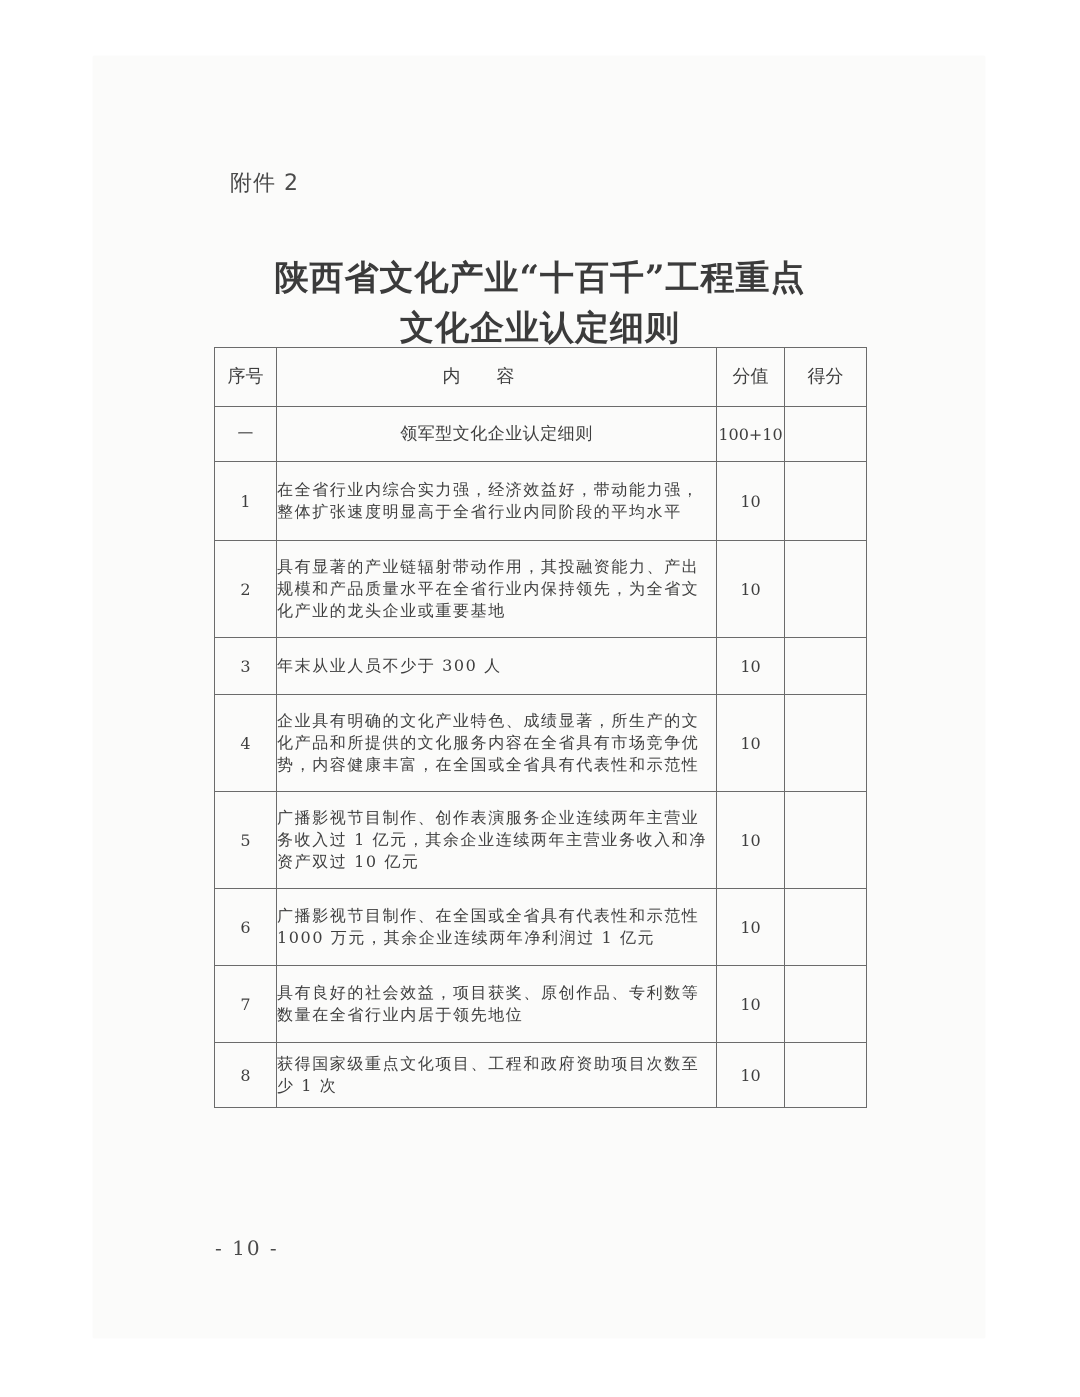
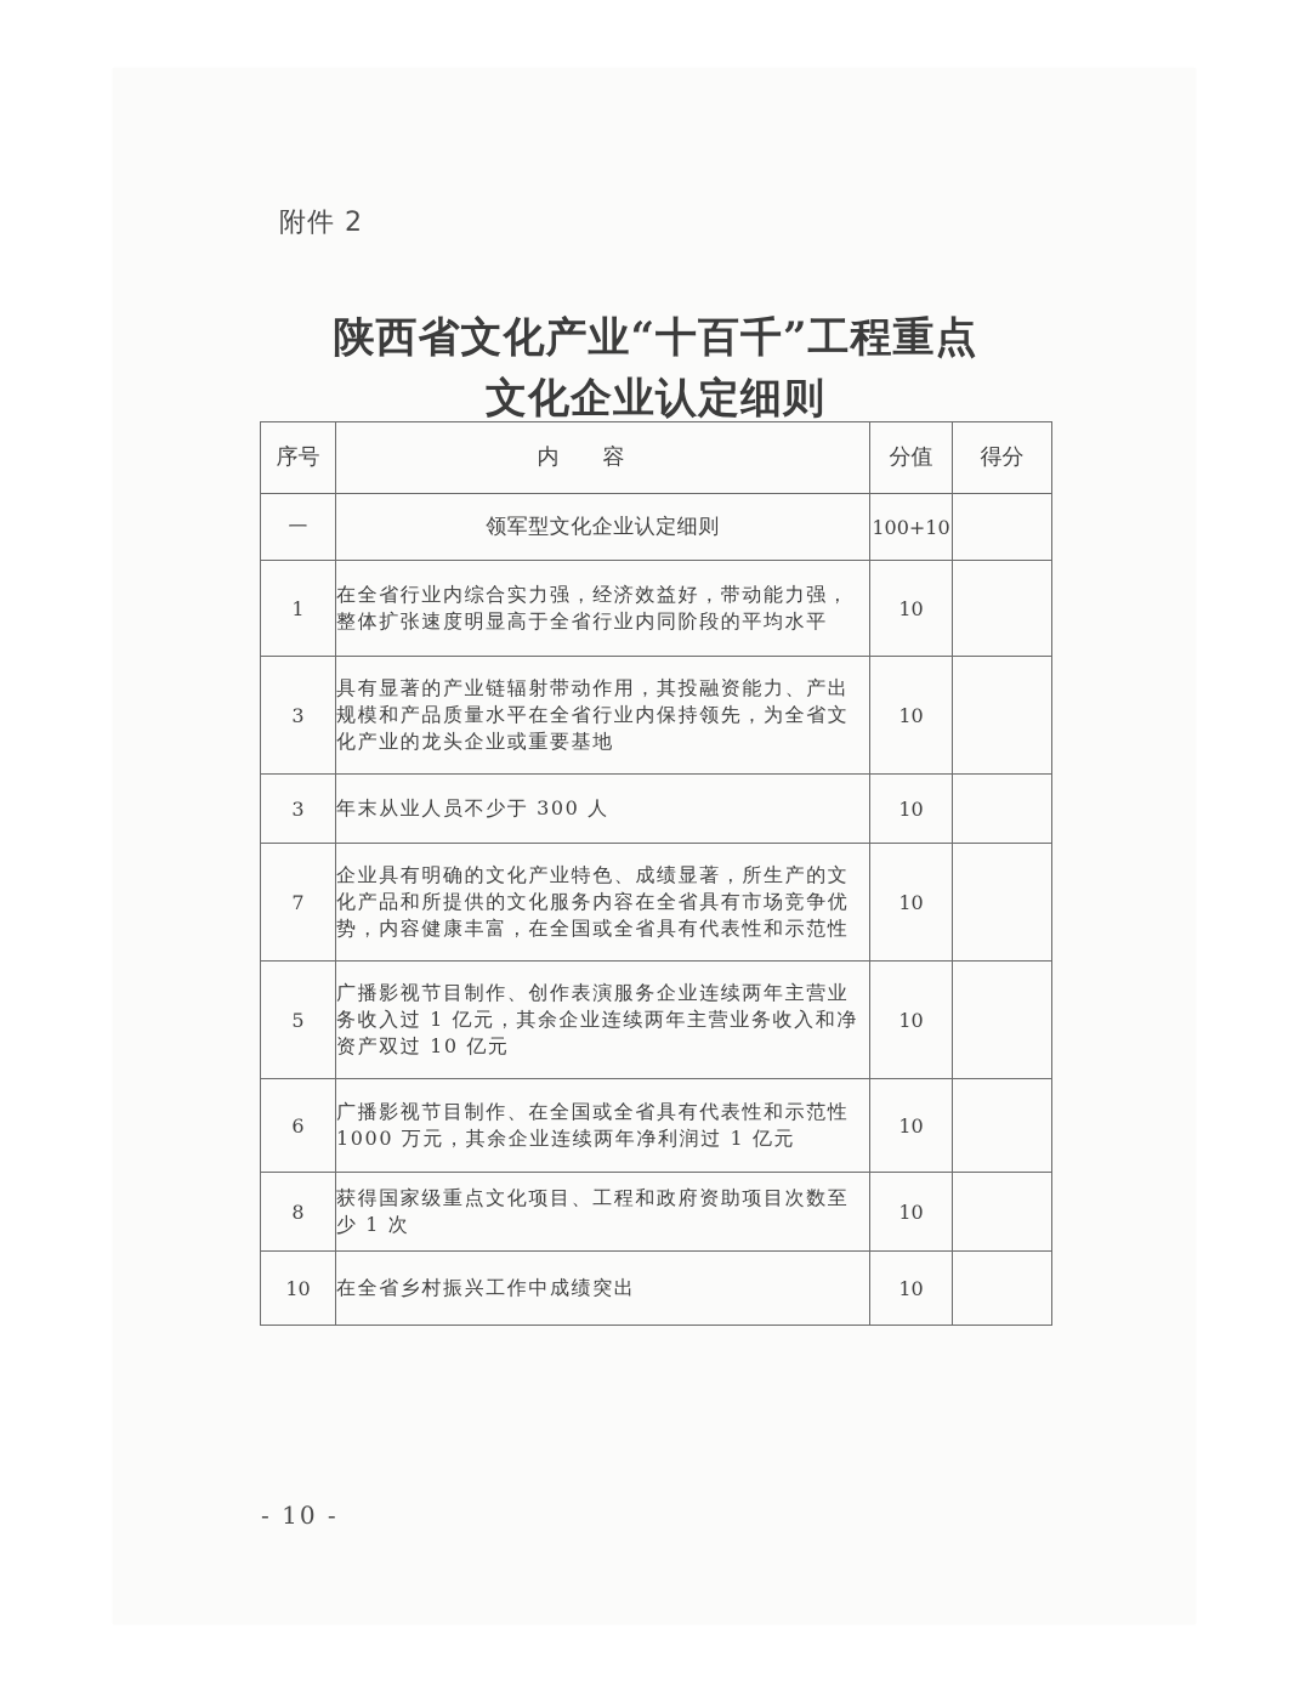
  附件 2
  陕西省文化产业“十百千”工程重点
  文化企业认定细则
  序号	内容	分值	得分
  一	领军型文化企业认定细则	100+10
  1	在全省行业内综合实力强，经济效益好，带动能力强，整体扩张速度明显高于全省行业内同阶段的平均水平	10
- 2	具有显著的产业链辐射带动作用，其投融资能力、产出规模和产品质量水平在全省行业内保持领先，为全省文化产业的龙头企业或重要基地	10
+ 3	具有显著的产业链辐射带动作用，其投融资能力、产出规模和产品质量水平在全省行业内保持领先，为全省文化产业的龙头企业或重要基地	10
  3	年末从业人员不少于 300 人	10
- 4	企业具有明确的文化产业特色、成绩显著，所生产的文化产品和所提供的文化服务内容在全省具有市场竞争优势，内容健康丰富，在全国或全省具有代表性和示范性	10
+ 7	企业具有明确的文化产业特色、成绩显著，所生产的文化产品和所提供的文化服务内容在全省具有市场竞争优势，内容健康丰富，在全国或全省具有代表性和示范性	10
  5	广播影视节目制作、创作表演服务企业连续两年主营业务收入过 1 亿元，其余企业连续两年主营业务收入和净资产双过 10 亿元	10
  6	广播影视节目制作、在全国或全省具有代表性和示范性 1000 万元，其余企业连续两年净利润过 1 亿元	10
- 7	具有良好的社会效益，项目获奖、原创作品、专利数等数量在全省行业内居于领先地位	10
  8	获得国家级重点文化项目、工程和政府资助项目次数至少 1 次	10
+ 10	在全省乡村振兴工作中成绩突出	10
  - 10 -
